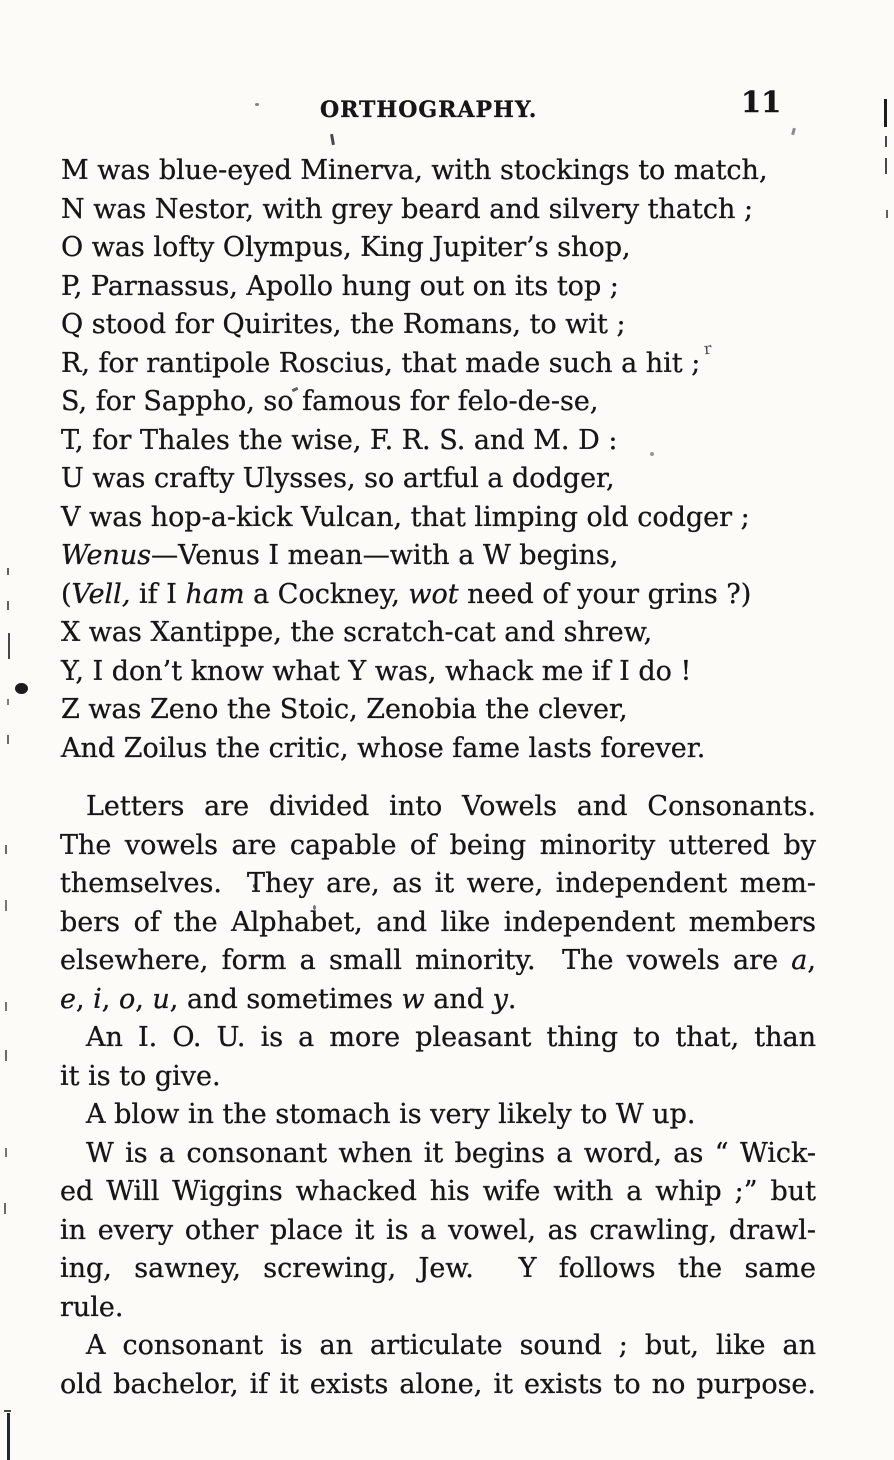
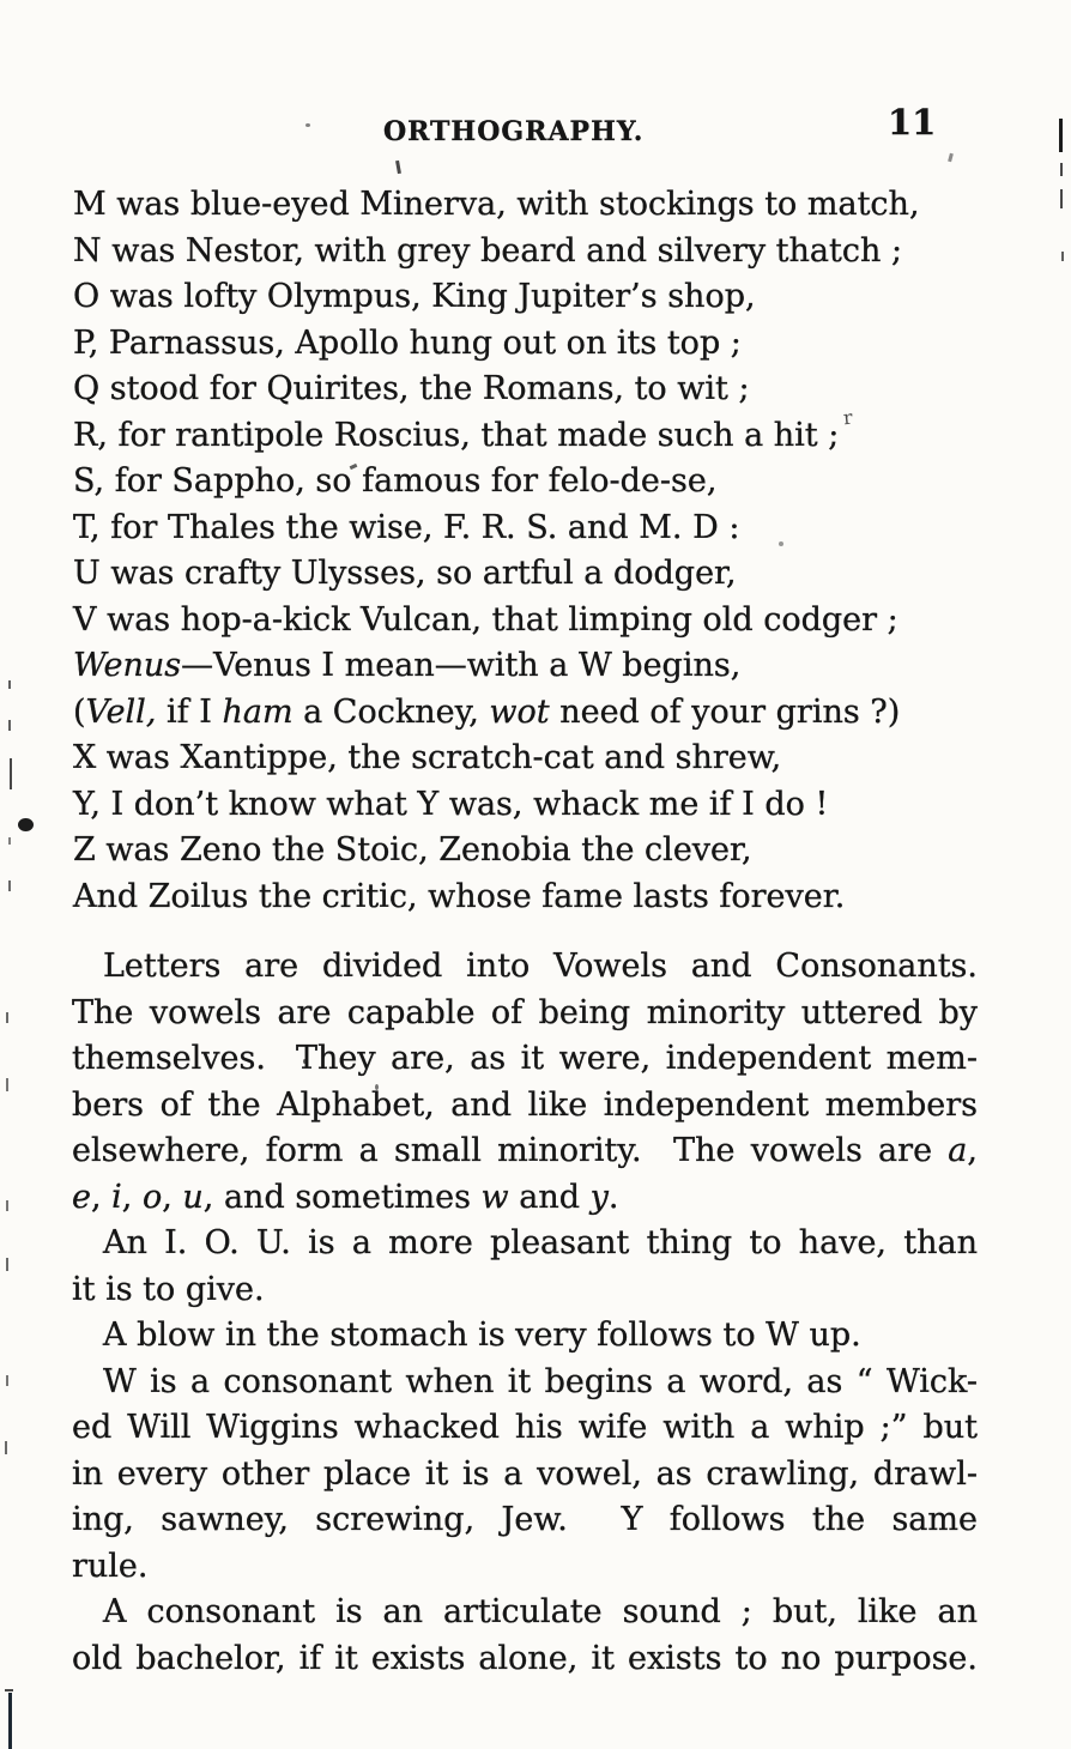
  ORTHOGRAPHY.
  11
  M was blue-eyed Minerva, with stockings to match,
  N was Nestor, with grey beard and silvery thatch ;
  O was lofty Olympus, King Jupiter’s shop,
  P, Parnassus, Apollo hung out on its top ;
  Q stood for Quirites, the Romans, to wit ;
  R, for rantipole Roscius, that made such a hit ;
  S, for Sappho, so famous for felo-de-se,
  T, for Thales the wise, F. R. S. and M. D :
  U was crafty Ulysses, so artful a dodger,
  V was hop-a-kick Vulcan, that limping old codger ;
  Wenus—Venus I mean—with a W begins,
  (Vell, if I ham a Cockney, wot need of your grins ?)
  X was Xantippe, the scratch-cat and shrew,
  Y, I don’t know what Y was, whack me if I do !
  Z was Zeno the Stoic, Zenobia the clever,
  And Zoilus the critic, whose fame lasts forever.
  Letters are divided into Vowels and Consonants.
  The vowels are capable of being minority uttered by
  themselves. They are, as it were, independent mem-
  bers of the Alphabet, and like independent members
  elsewhere, form a small minority. The vowels are a,
  e, i, o, u, and sometimes w and y.
- An I. O. U. is a more pleasant thing to that, than
+ An I. O. U. is a more pleasant thing to have, than
  it is to give.
- A blow in the stomach is very likely to W up.
+ A blow in the stomach is very follows to W up.
  W is a consonant when it begins a word, as “ Wick-
  ed Will Wiggins whacked his wife with a whip ;” but
  in every other place it is a vowel, as crawling, drawl-
  ing, sawney, screwing, Jew. Y follows the same
  rule.
  A consonant is an articulate sound ; but, like an
  old bachelor, if it exists alone, it exists to no purpose.
